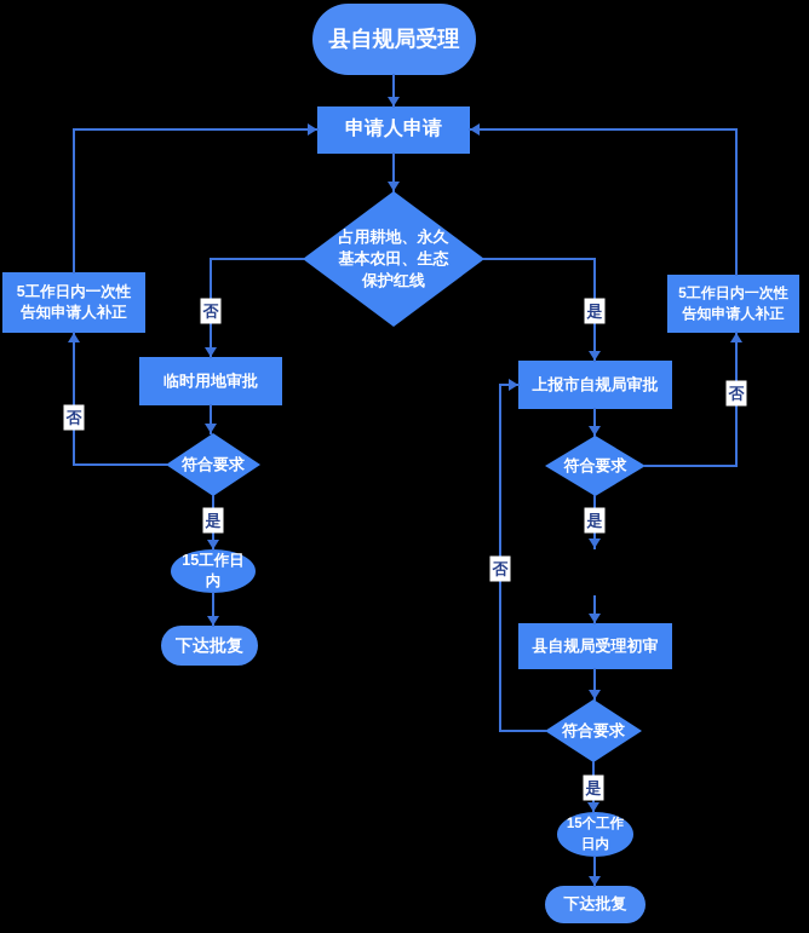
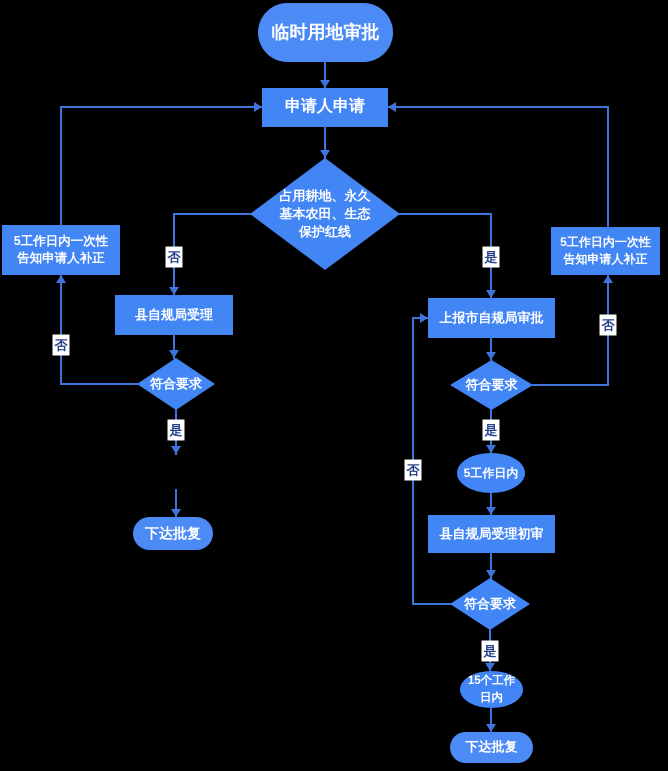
- 县自规局受理
+ 临时用地审批
  申请人申请
  占用耕地、永久
  基本农田、生态
  保护红线
  5工作日内一次性
  告知申请人补正
- 临时用地审批
+ 县自规局受理
  符合要求
- 15工作日
- 内
  下达批复
  上报市自规局审批
  5工作日内一次性
  告知申请人补正
  符合要求
+ 5工作日内
  县自规局受理初审
  符合要求
  15个工作
  日内
  下达批复
  否
  否
  是
  是
  否
  是
  否
  是
